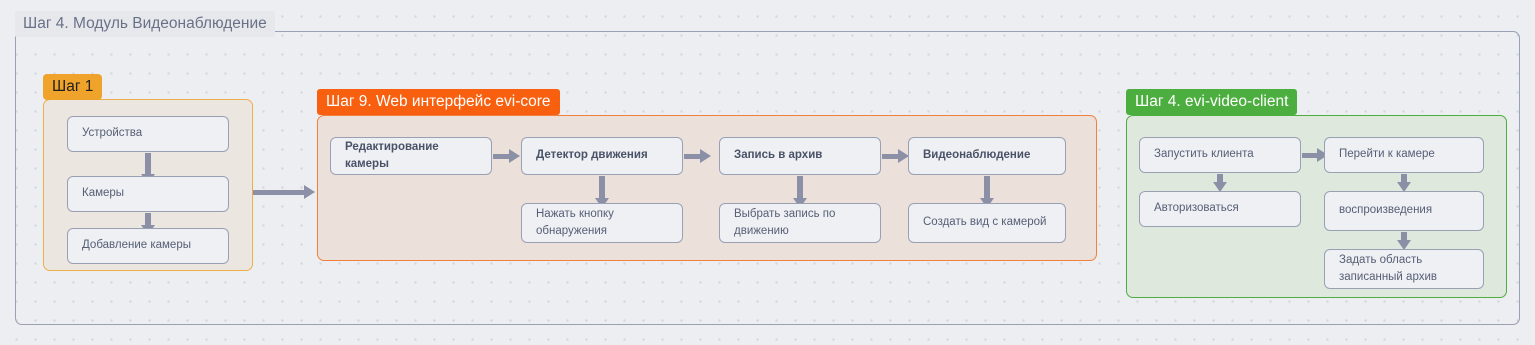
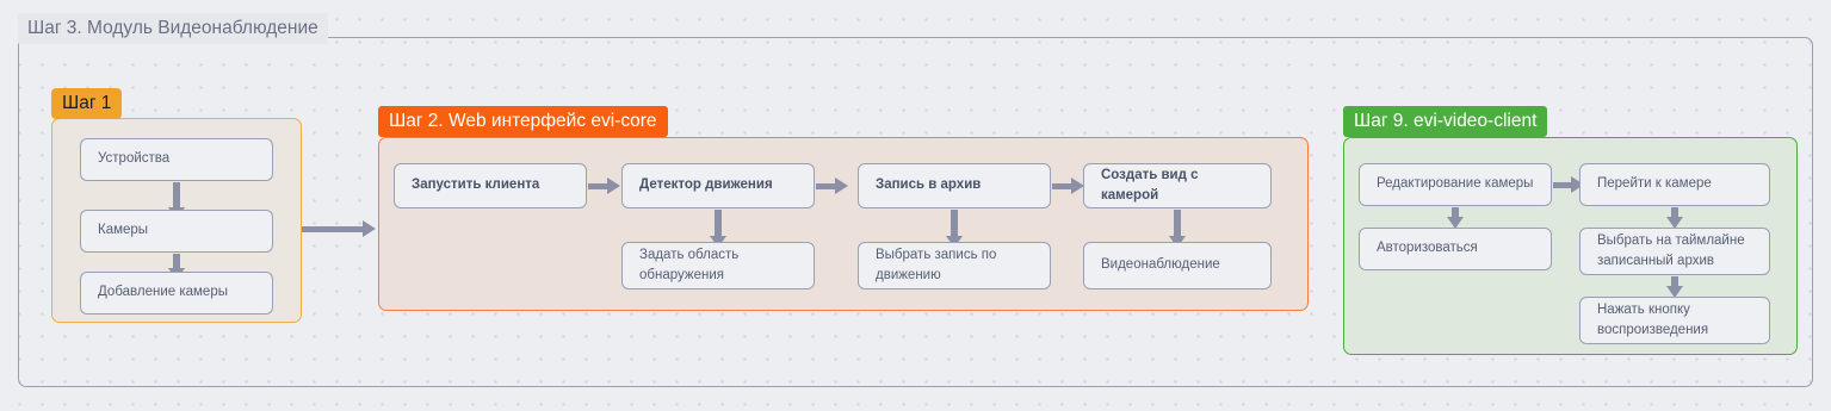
- Шаг 4. Модуль Видеонаблюдение
+ Шаг 3. Модуль Видеонаблюдение
  Шаг 1
  Устройства
  Камеры
  Добавление камеры
- Шаг 9. Web интерфейс evi-core
+ Шаг 2. Web интерфейс evi-core
- Редактирование камеры
+ Запустить клиента
  Детектор движения
  Запись в архив
- Видеонаблюдение
+ Создать вид с камерой
- Нажать кнопку
+ Задать область
  обнаружения
  Выбрать запись по
  движению
- Создать вид с камерой
+ Видеонаблюдение
- Шаг 4. evi-video-client
+ Шаг 9. evi-video-client
- Запустить клиента
+ Редактирование камеры
  Авторизоваться
  Перейти к камере
+ Выбрать на таймлайне
- воспроизведения
+ записанный архив
- Задать область
+ Нажать кнопку
- записанный архив
+ воспроизведения
